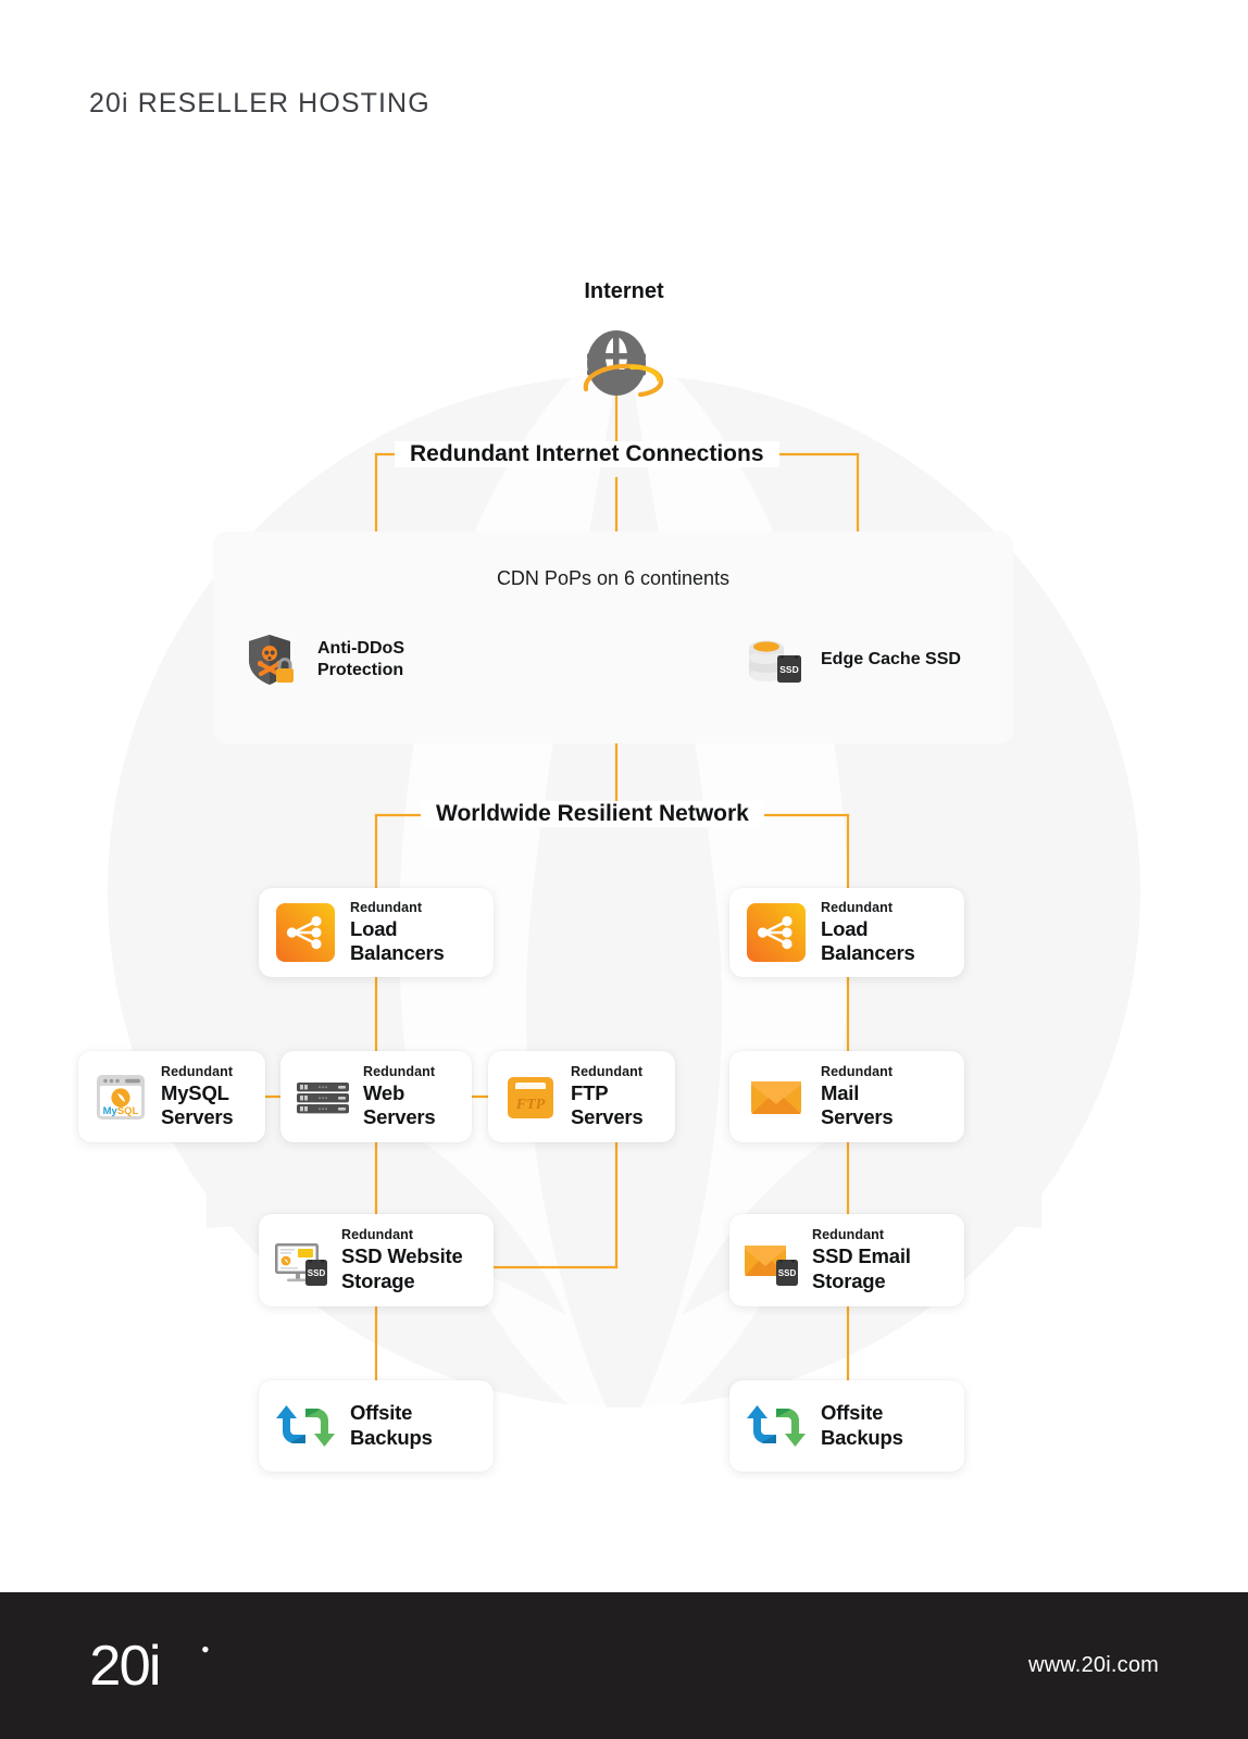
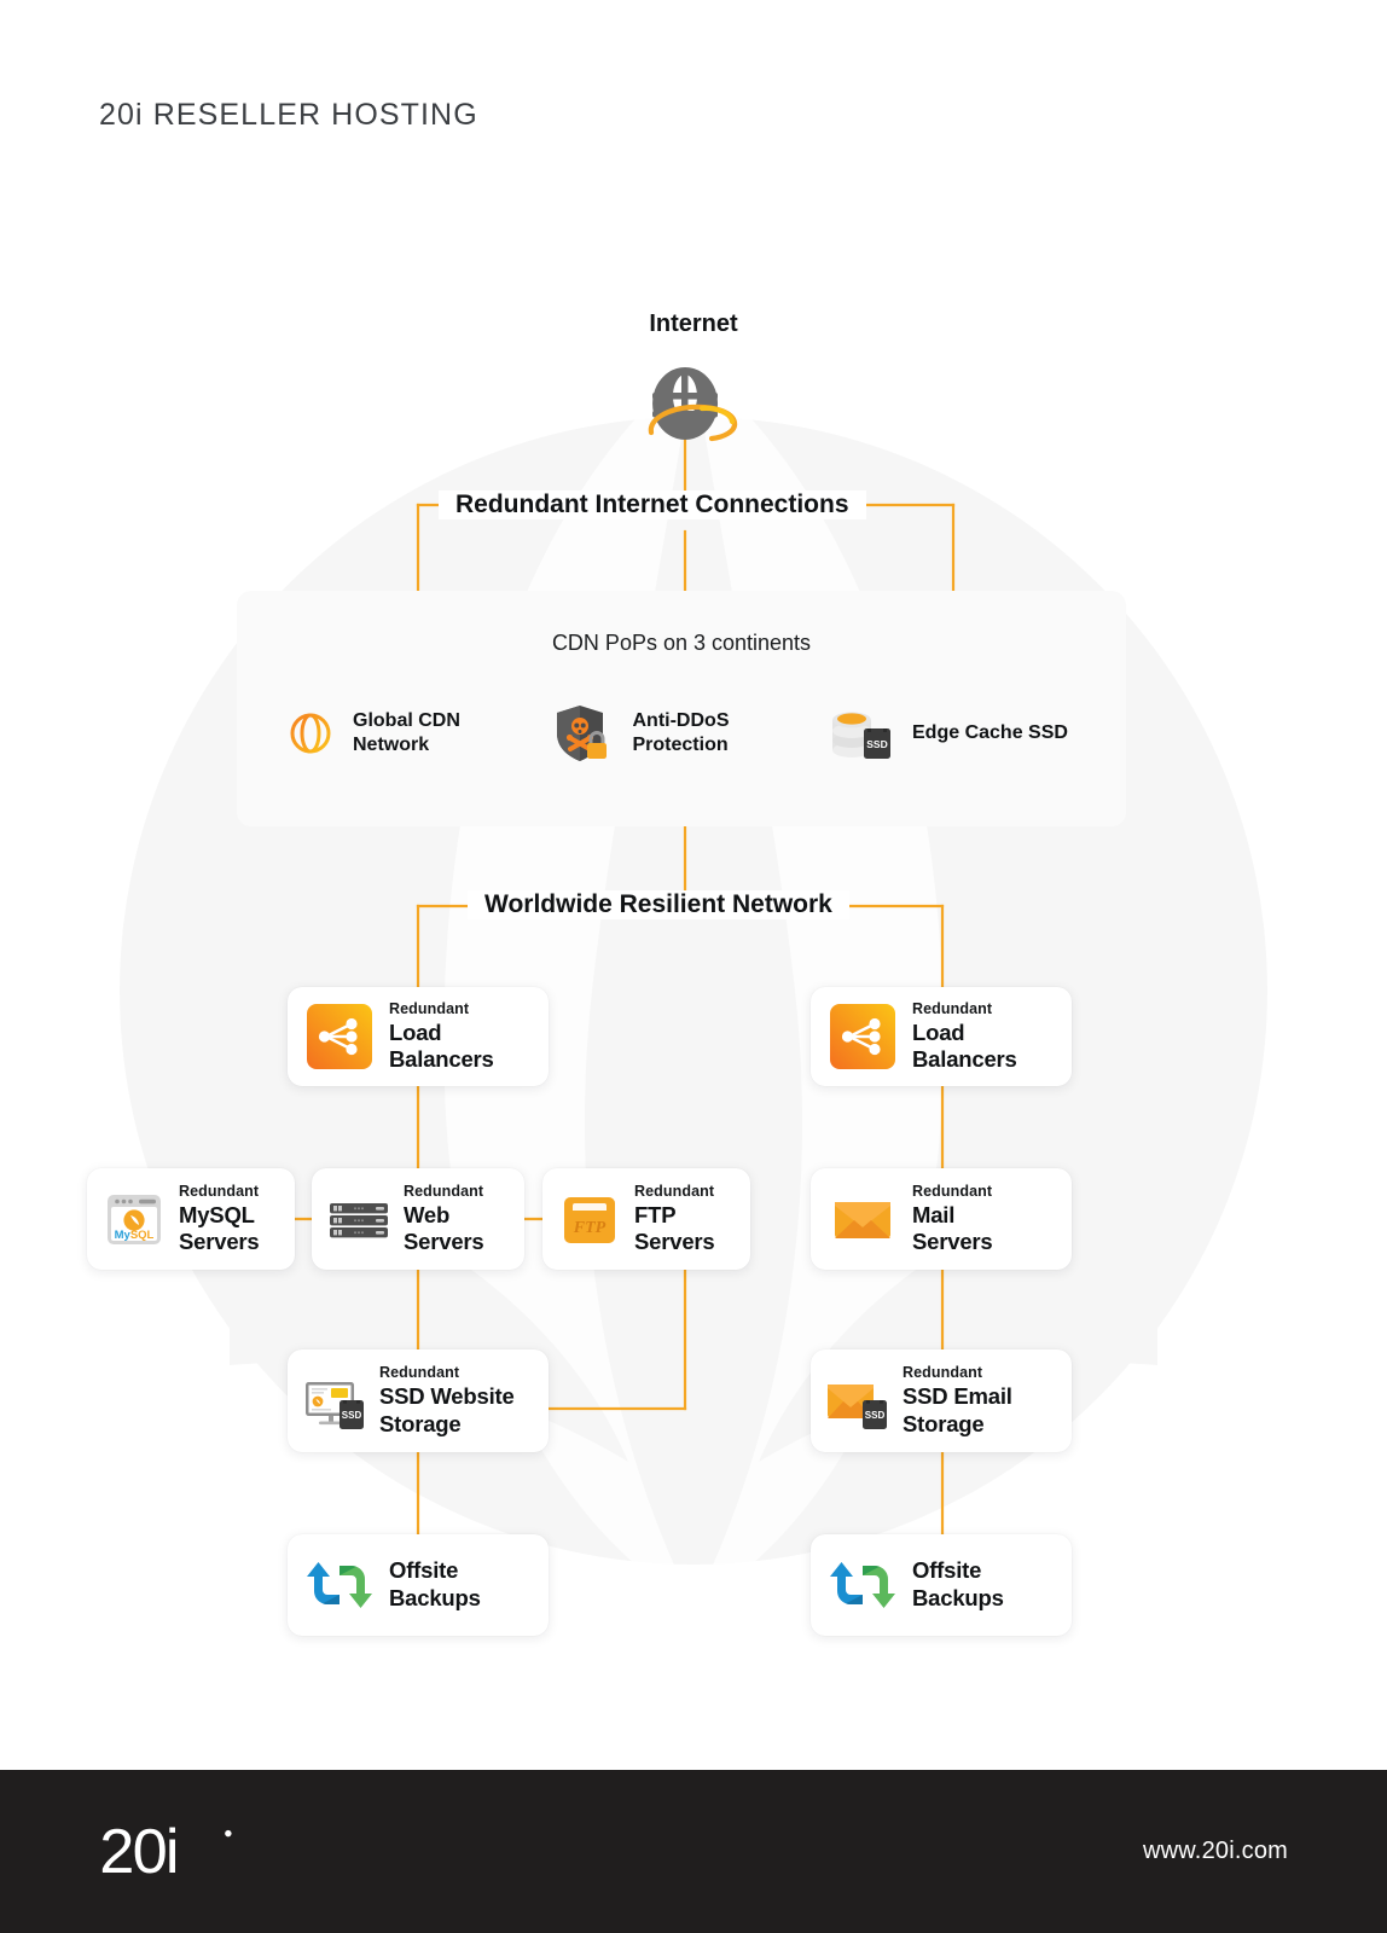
  20i RESELLER HOSTING
  Internet
  Redundant Internet Connections
- CDN PoPs on 6 continents
+ CDN PoPs on 3 continents
+ Global CDN Network
  Anti-DDoS Protection
  SSD
  Edge Cache SSD
  Worldwide Resilient Network
  Redundant
  Load
  Balancers
  Redundant
  Load
  Balancers
  MySQL
  Redundant
  MySQL
  Servers
  Redundant
  Web
  Servers
  FTP
  Redundant
  FTP
  Servers
  Redundant
  Mail
  Servers
  SSD
  Redundant
  SSD Website
  Storage
  SSD
  Redundant
  SSD Email
  Storage
  Offsite
  Backups
  Offsite
  Backups
  20i
  www.20i.com
